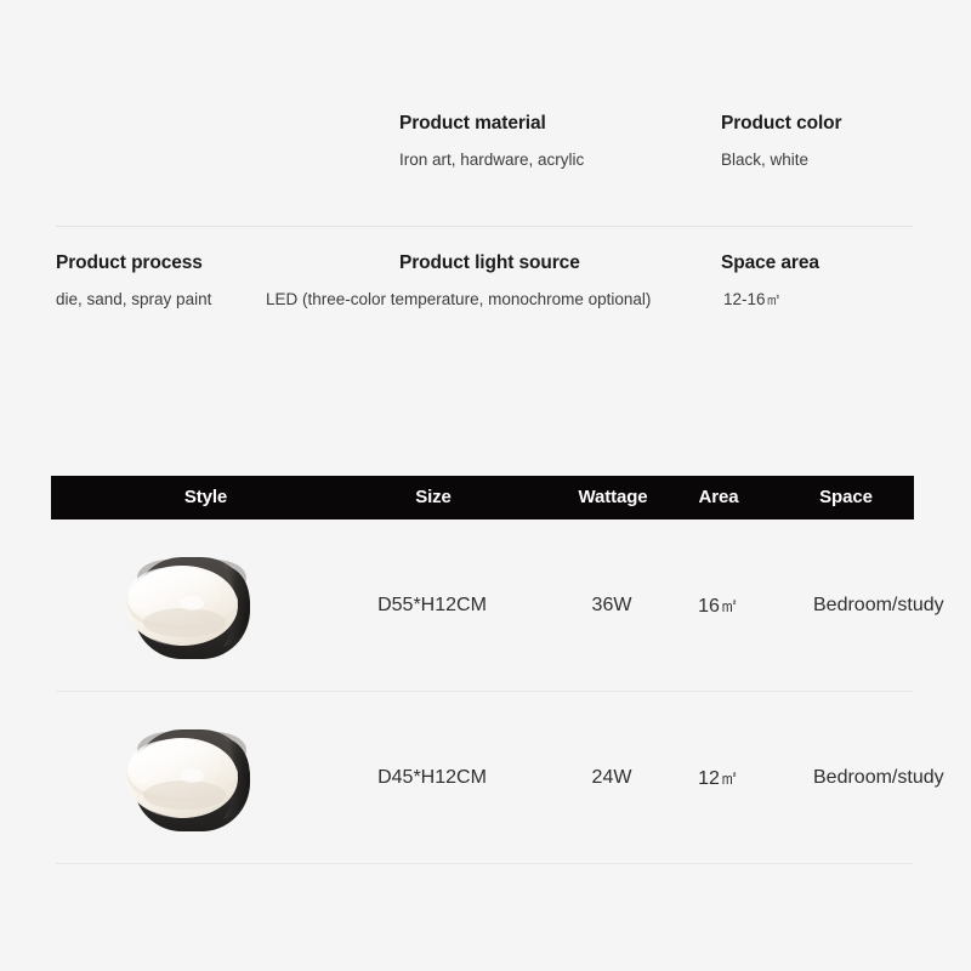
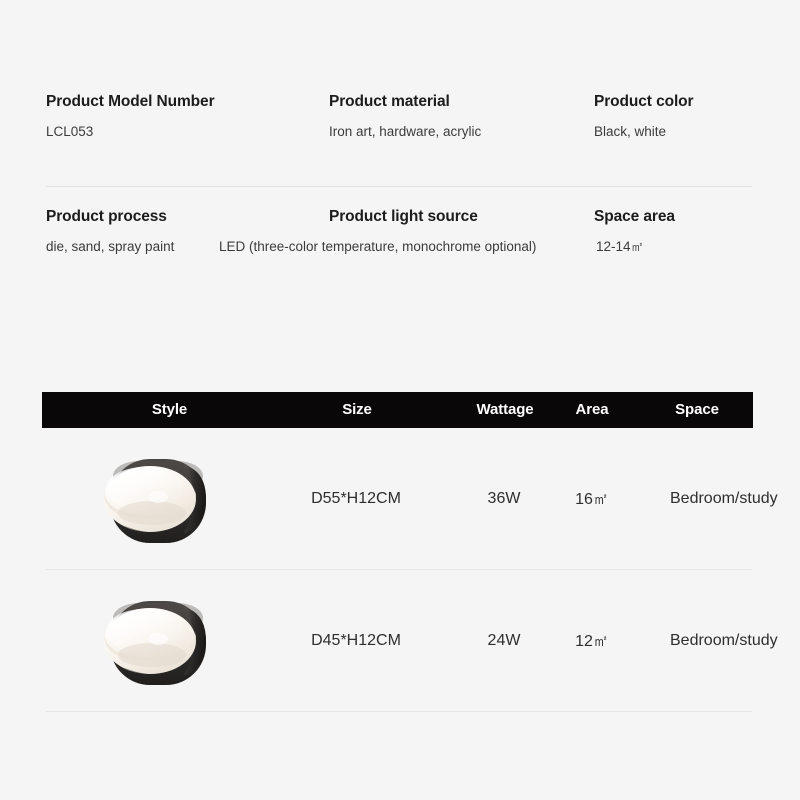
+ Product Model Number
+ LCL053
  Product material
  Iron art, hardware, acrylic
  Product color
  Black, white
  Product process
  die, sand, spray paint
  Product light source
  LED (three-color temperature, monochrome optional)
  Space area
- 12-16㎡
+ 12-14㎡
  Style
  Size
  Wattage
  Area
  Space
  D55*H12CM
  36W
  16㎡
  Bedroom/study
  D45*H12CM
  24W
  12㎡
  Bedroom/study
